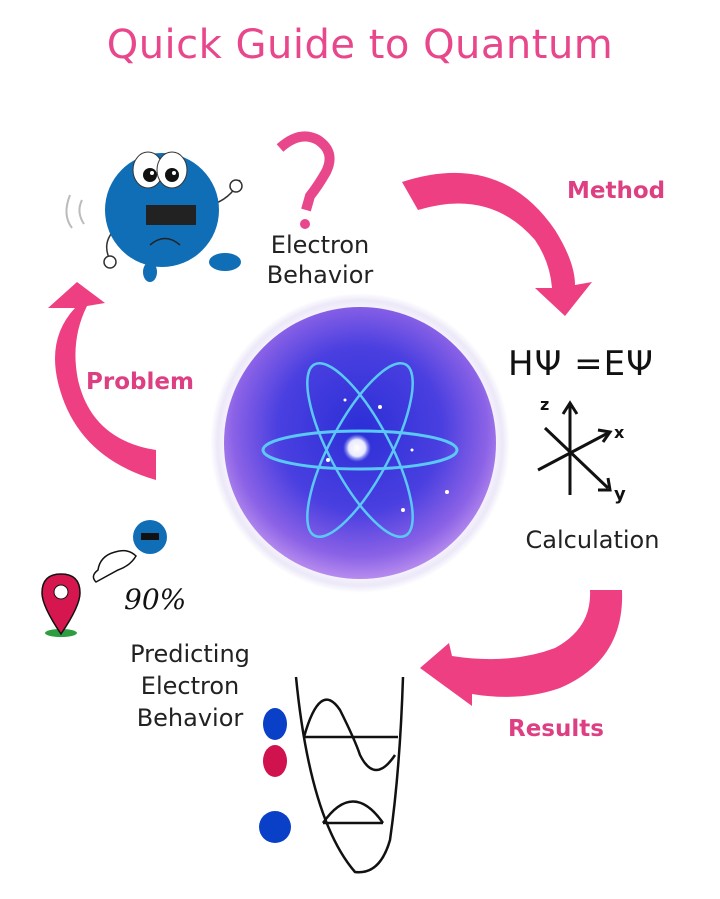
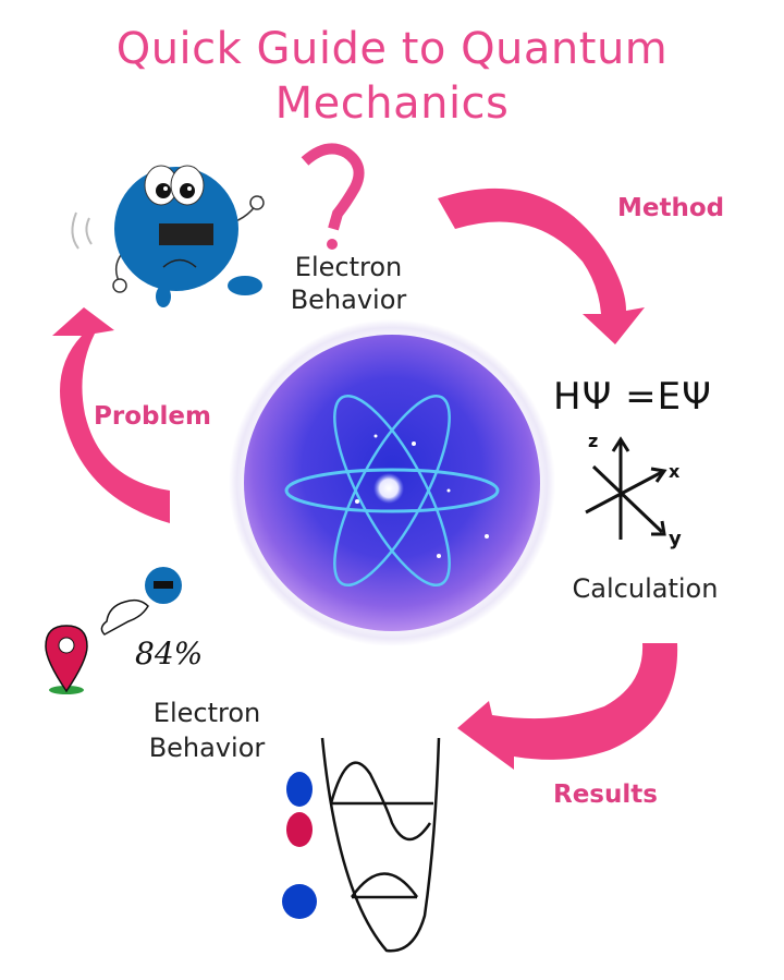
  Quick Guide to Quantum
+ Mechanics
  z
  x
  y
  Electron
  Behavior
  HΨ =EΨ
  Calculation
- 90%
+ 84%
- Predicting
  Electron
  Behavior
  Method
  Results
  Problem
